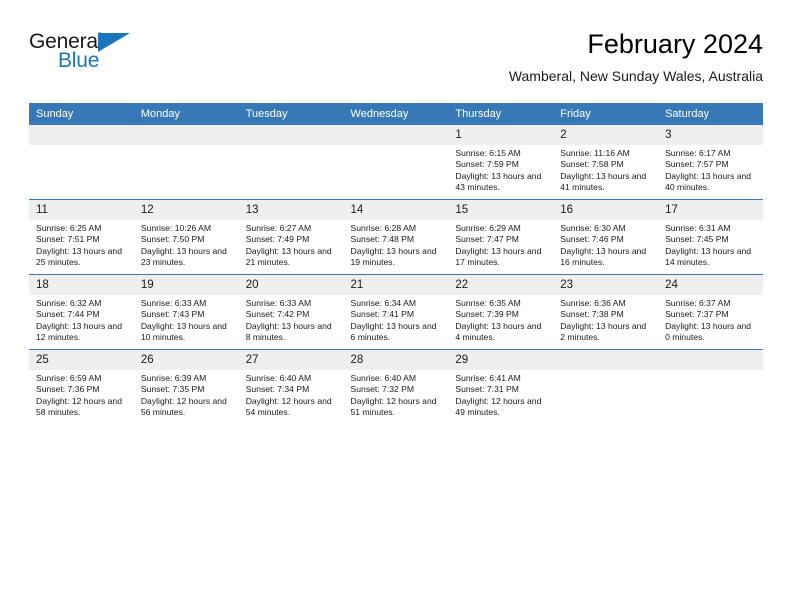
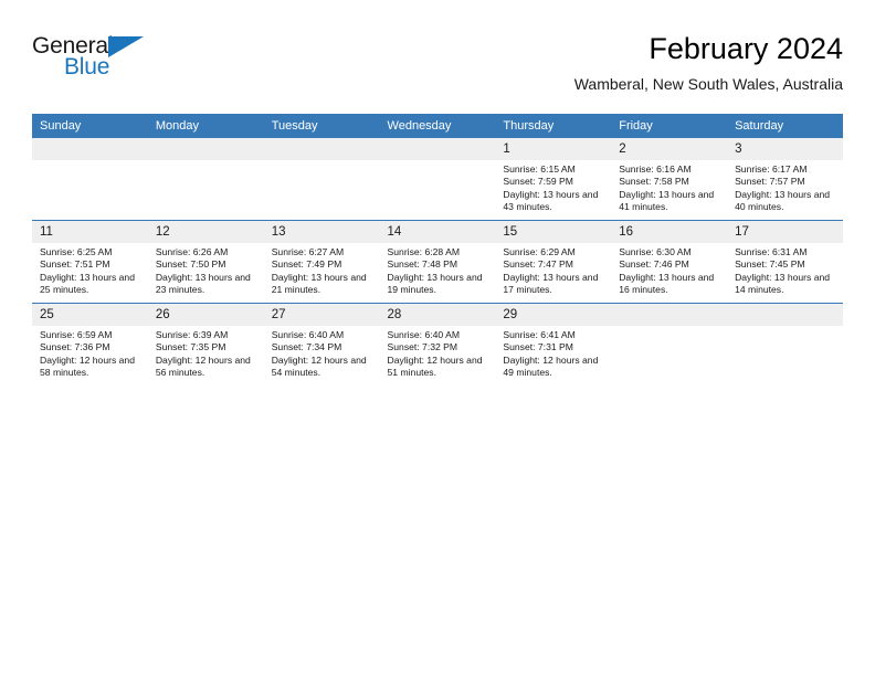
  General
  Blue
  February 2024
- Wamberal, New Sunday Wales, Australia
+ Wamberal, New South Wales, Australia
  Sunday	Monday	Tuesday	Wednesday	Thursday	Friday	Saturday
- 				1Sunrise: 6:15 AMSunset: 7:59 PMDaylight: 13 hours and 43 minutes.	2Sunrise: 11:16 AMSunset: 7:58 PMDaylight: 13 hours and 41 minutes.	3Sunrise: 6:17 AMSunset: 7:57 PMDaylight: 13 hours and 40 minutes.
+ 				1Sunrise: 6:15 AMSunset: 7:59 PMDaylight: 13 hours and 43 minutes.	2Sunrise: 6:16 AMSunset: 7:58 PMDaylight: 13 hours and 41 minutes.	3Sunrise: 6:17 AMSunset: 7:57 PMDaylight: 13 hours and 40 minutes.
- 11Sunrise: 6:25 AMSunset: 7:51 PMDaylight: 13 hours and 25 minutes.	12Sunrise: 10:26 AMSunset: 7:50 PMDaylight: 13 hours and 23 minutes.	13Sunrise: 6:27 AMSunset: 7:49 PMDaylight: 13 hours and 21 minutes.	14Sunrise: 6:28 AMSunset: 7:48 PMDaylight: 13 hours and 19 minutes.	15Sunrise: 6:29 AMSunset: 7:47 PMDaylight: 13 hours and 17 minutes.	16Sunrise: 6:30 AMSunset: 7:46 PMDaylight: 13 hours and 16 minutes.	17Sunrise: 6:31 AMSunset: 7:45 PMDaylight: 13 hours and 14 minutes.
+ 11Sunrise: 6:25 AMSunset: 7:51 PMDaylight: 13 hours and 25 minutes.	12Sunrise: 6:26 AMSunset: 7:50 PMDaylight: 13 hours and 23 minutes.	13Sunrise: 6:27 AMSunset: 7:49 PMDaylight: 13 hours and 21 minutes.	14Sunrise: 6:28 AMSunset: 7:48 PMDaylight: 13 hours and 19 minutes.	15Sunrise: 6:29 AMSunset: 7:47 PMDaylight: 13 hours and 17 minutes.	16Sunrise: 6:30 AMSunset: 7:46 PMDaylight: 13 hours and 16 minutes.	17Sunrise: 6:31 AMSunset: 7:45 PMDaylight: 13 hours and 14 minutes.
- 18Sunrise: 6:32 AMSunset: 7:44 PMDaylight: 13 hours and 12 minutes.	19Sunrise: 6:33 AMSunset: 7:43 PMDaylight: 13 hours and 10 minutes.	20Sunrise: 6:33 AMSunset: 7:42 PMDaylight: 13 hours and 8 minutes.	21Sunrise: 6:34 AMSunset: 7:41 PMDaylight: 13 hours and 6 minutes.	22Sunrise: 6:35 AMSunset: 7:39 PMDaylight: 13 hours and 4 minutes.	23Sunrise: 6:36 AMSunset: 7:38 PMDaylight: 13 hours and 2 minutes.	24Sunrise: 6:37 AMSunset: 7:37 PMDaylight: 13 hours and 0 minutes.
  25Sunrise: 6:59 AMSunset: 7:36 PMDaylight: 12 hours and 58 minutes.	26Sunrise: 6:39 AMSunset: 7:35 PMDaylight: 12 hours and 56 minutes.	27Sunrise: 6:40 AMSunset: 7:34 PMDaylight: 12 hours and 54 minutes.	28Sunrise: 6:40 AMSunset: 7:32 PMDaylight: 12 hours and 51 minutes.	29Sunrise: 6:41 AMSunset: 7:31 PMDaylight: 12 hours and 49 minutes.
